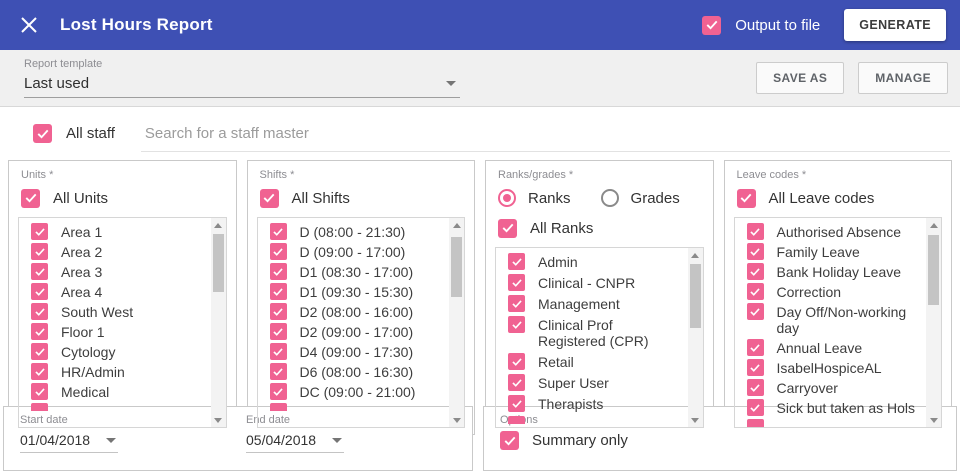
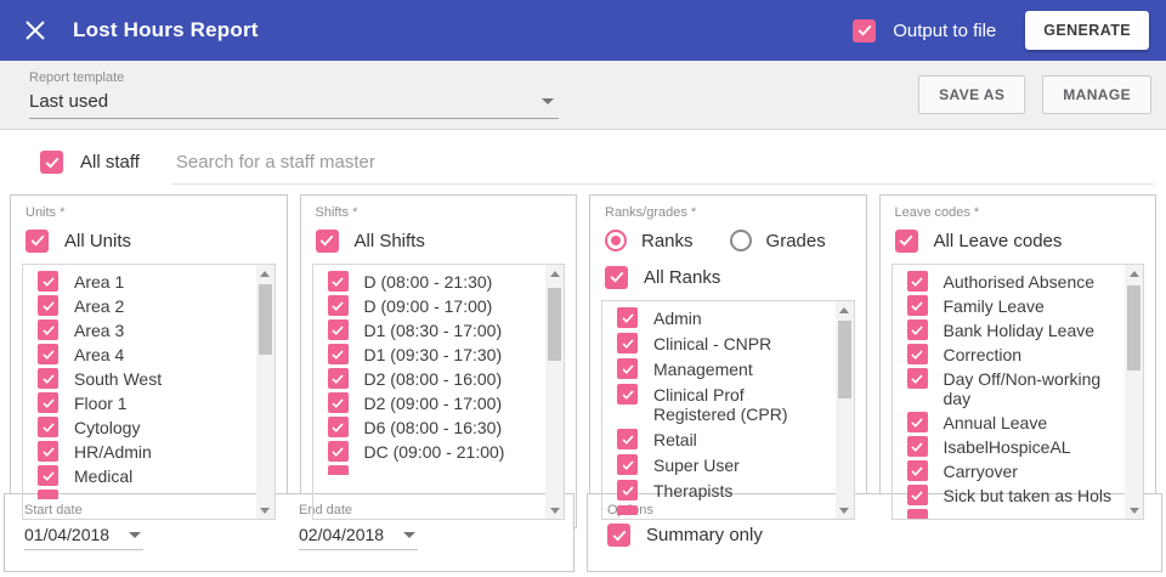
  Lost Hours Report
  Output to file
  GENERATE
  Report template
  Last used
  SAVE AS
  MANAGE
  All staff
  Search for a staff master
  Units *
  All Units
  Area 1
  Area 2
  Area 3
  Area 4
  South West
  Floor 1
  Cytology
  HR/Admin
  Medical
  Shifts *
  All Shifts
  D (08:00 - 21:30)
  D (09:00 - 17:00)
  D1 (08:30 - 17:00)
- D1 (09:30 - 15:30)
+ D1 (09:30 - 17:30)
  D2 (08:00 - 16:00)
  D2 (09:00 - 17:00)
- D4 (09:00 - 17:30)
  D6 (08:00 - 16:30)
  DC (09:00 - 21:00)
  Ranks/grades *
  Ranks
  Grades
  All Ranks
  Admin
  Clinical - CNPR
  Management
  Clinical Prof Registered (CPR)
  Retail
  Super User
  Therapists
  Leave codes *
  All Leave codes
  Authorised Absence
  Family Leave
  Bank Holiday Leave
  Correction
  Day Off/Non-working day
  Annual Leave
  IsabelHospiceAL
  Carryover
  Sick but taken as Hols
  Start date
  01/04/2018
  End date
- 05/04/2018
+ 02/04/2018
  Summary only
